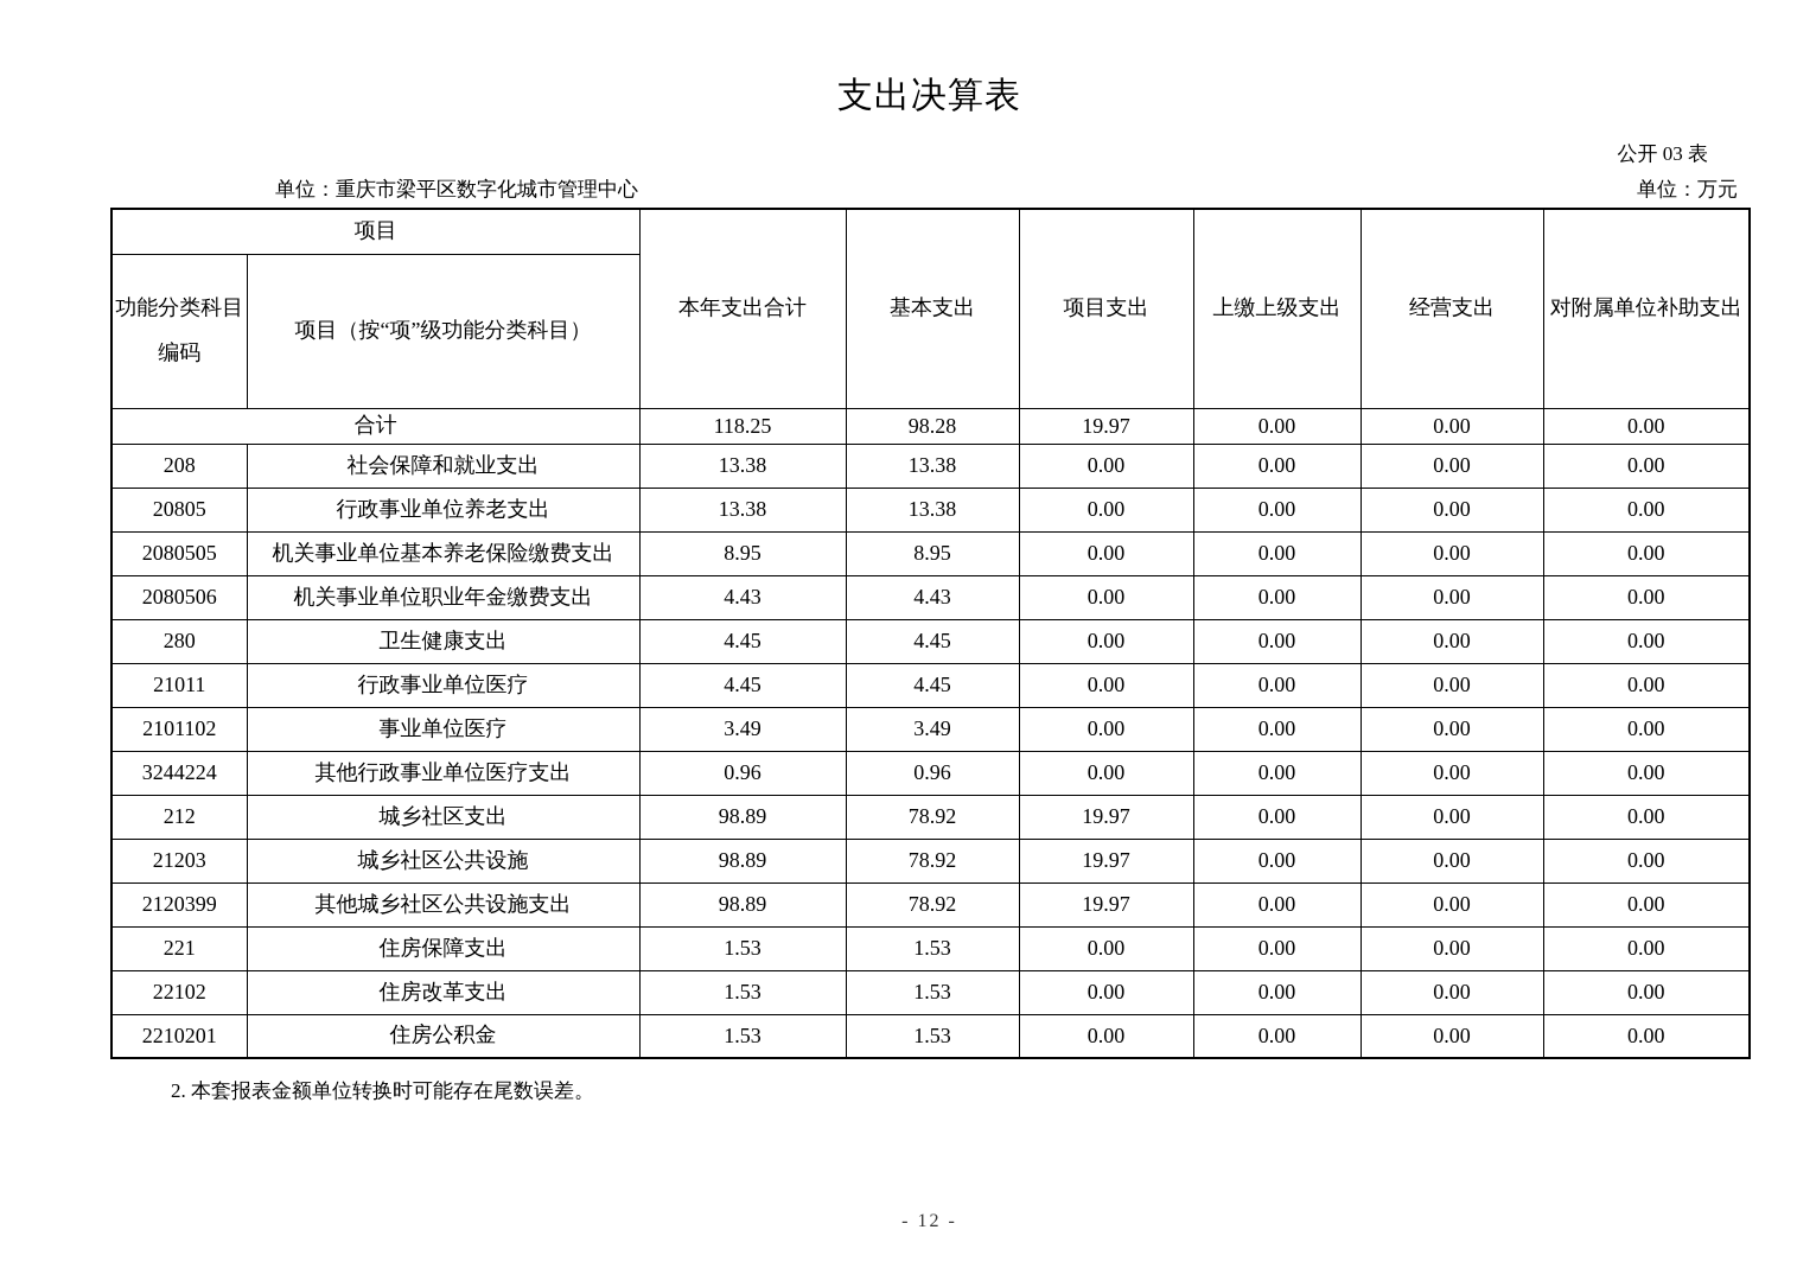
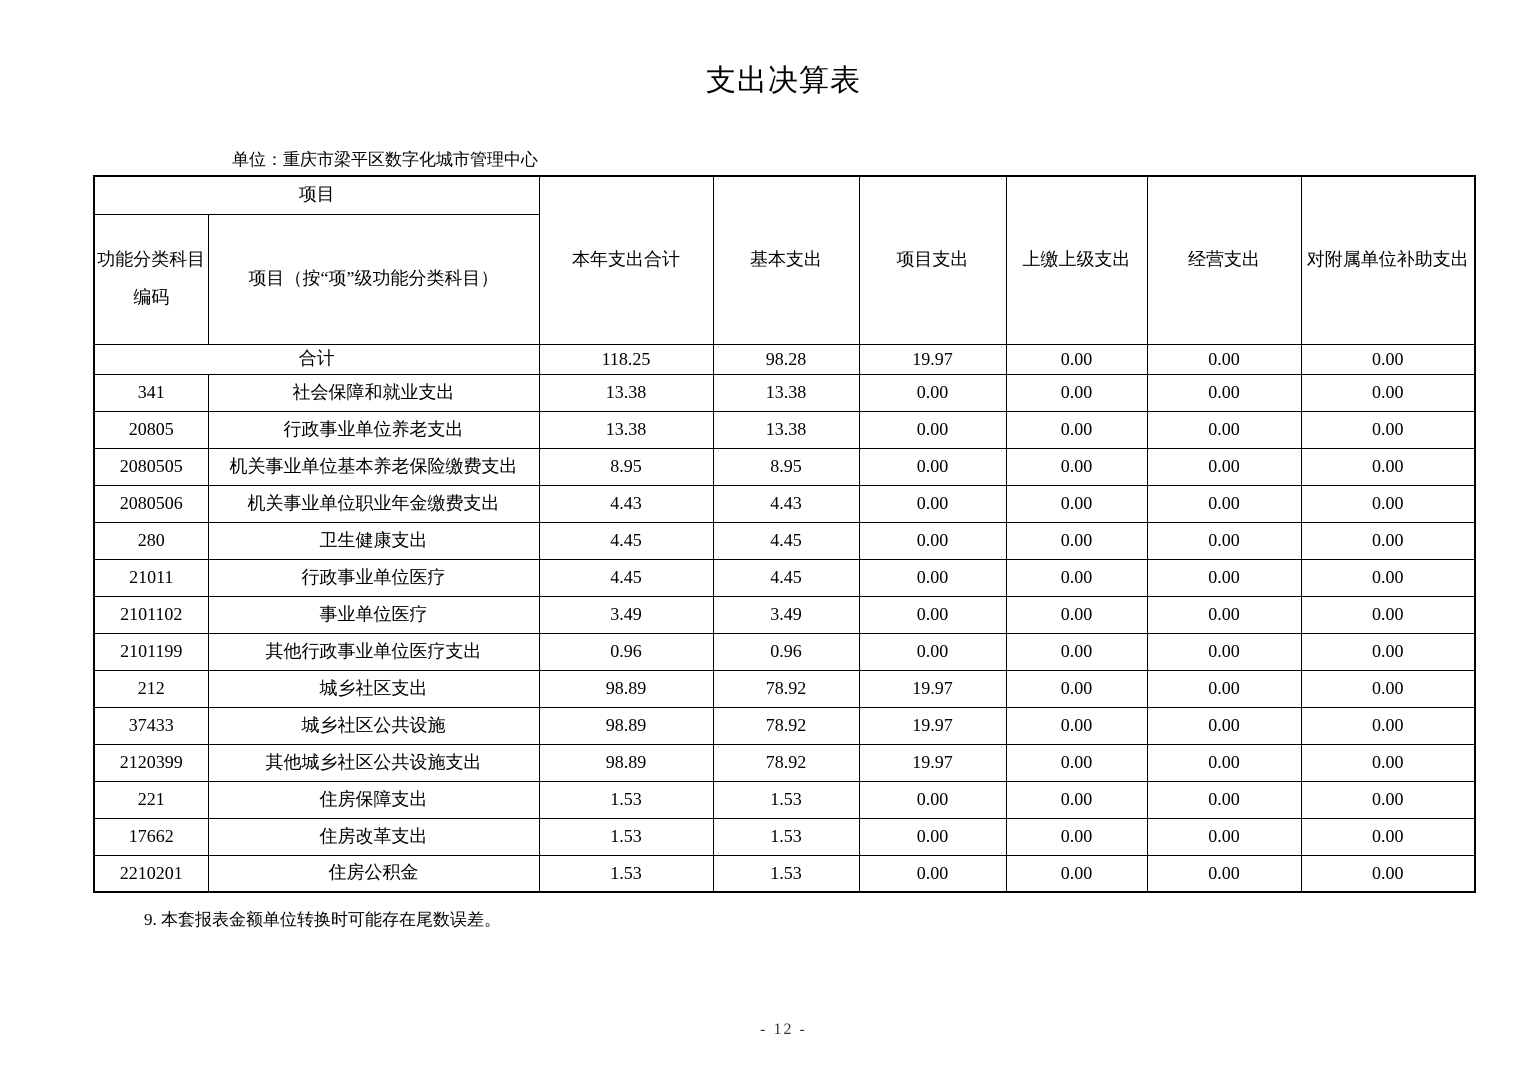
  支出决算表
- 公开 03 表
  单位：重庆市梁平区数字化城市管理中心
- 单位：万元
  项目	本年支出合计	基本支出	项目支出	上缴上级支出	经营支出	对附属单位补助支出
  功能分类科目编码	项目（按“项”级功能分类科目）
  合计	118.25	98.28	19.97	0.00	0.00	0.00
- 208	社会保障和就业支出	13.38	13.38	0.00	0.00	0.00	0.00
+ 341	社会保障和就业支出	13.38	13.38	0.00	0.00	0.00	0.00
  20805	行政事业单位养老支出	13.38	13.38	0.00	0.00	0.00	0.00
  2080505	机关事业单位基本养老保险缴费支出	8.95	8.95	0.00	0.00	0.00	0.00
  2080506	机关事业单位职业年金缴费支出	4.43	4.43	0.00	0.00	0.00	0.00
  280	卫生健康支出	4.45	4.45	0.00	0.00	0.00	0.00
  21011	行政事业单位医疗	4.45	4.45	0.00	0.00	0.00	0.00
  2101102	事业单位医疗	3.49	3.49	0.00	0.00	0.00	0.00
- 3244224	其他行政事业单位医疗支出	0.96	0.96	0.00	0.00	0.00	0.00
+ 2101199	其他行政事业单位医疗支出	0.96	0.96	0.00	0.00	0.00	0.00
  212	城乡社区支出	98.89	78.92	19.97	0.00	0.00	0.00
- 21203	城乡社区公共设施	98.89	78.92	19.97	0.00	0.00	0.00
+ 37433	城乡社区公共设施	98.89	78.92	19.97	0.00	0.00	0.00
  2120399	其他城乡社区公共设施支出	98.89	78.92	19.97	0.00	0.00	0.00
  221	住房保障支出	1.53	1.53	0.00	0.00	0.00	0.00
- 22102	住房改革支出	1.53	1.53	0.00	0.00	0.00	0.00
+ 17662	住房改革支出	1.53	1.53	0.00	0.00	0.00	0.00
  2210201	住房公积金	1.53	1.53	0.00	0.00	0.00	0.00
- 2. 本套报表金额单位转换时可能存在尾数误差。
+ 9. 本套报表金额单位转换时可能存在尾数误差。
  - 12 -
